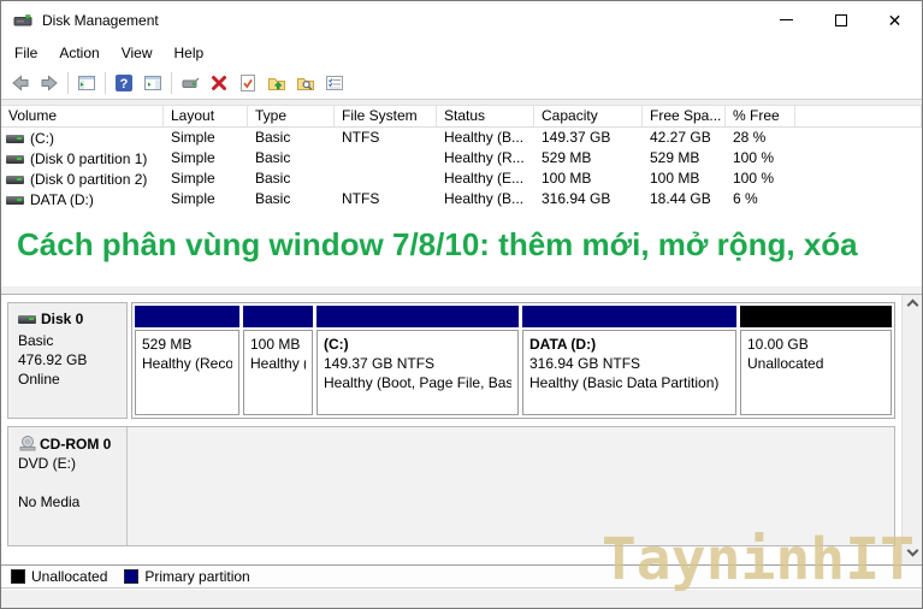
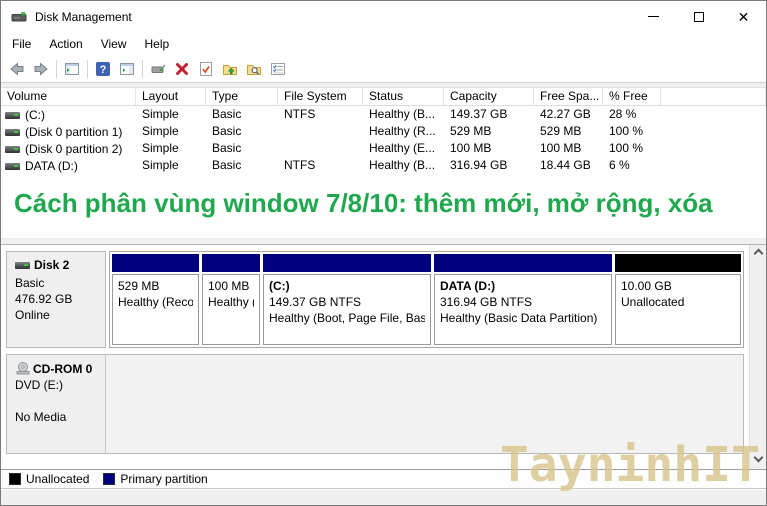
  Disk Management
  ✕
  File
  Action
  View
  Help
  ?
  Volume
  Layout
  Type
  File System
  Status
  Capacity
  Free Spa...
  % Free
  (C:)
  Simple
  Basic
  NTFS
  Healthy (B...
  149.37 GB
  42.27 GB
  28 %
  (Disk 0 partition 1)
  Simple
  Basic
  Healthy (R...
  529 MB
  529 MB
  100 %
  (Disk 0 partition 2)
  Simple
  Basic
  Healthy (E...
  100 MB
  100 MB
  100 %
  DATA (D:)
  Simple
  Basic
  NTFS
  Healthy (B...
  316.94 GB
  18.44 GB
  6 %
  Cách phân vùng window 7/8/10: thêm mới, mở rộng, xóa
- Disk 0
+ Disk 2
  Basic
  476.92 GB
  Online
  529 MB
  Healthy (Reco
  100 MB
  Healthy
  (C:)
  149.37 GB NTFS
  Healthy (Boot, Page File, Bas
  DATA (D:)
  316.94 GB NTFS
  Healthy (Basic Data Partition)
  10.00 GB
  Unallocated
  CD-ROM 0
  DVD (E:)
  No Media
  Unallocated
  Primary partition
  TayninhIT
